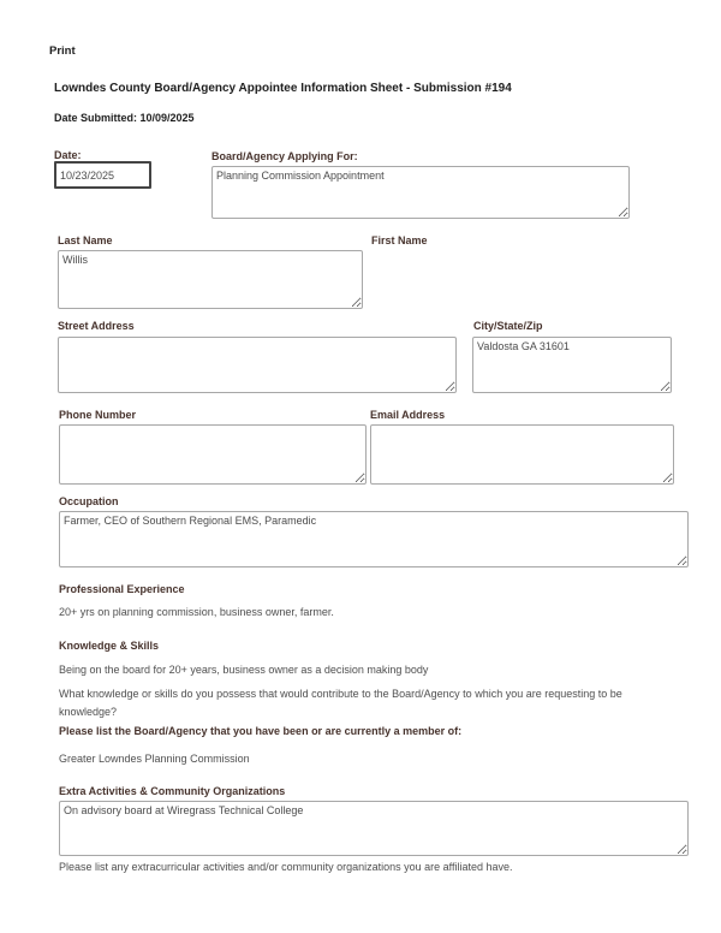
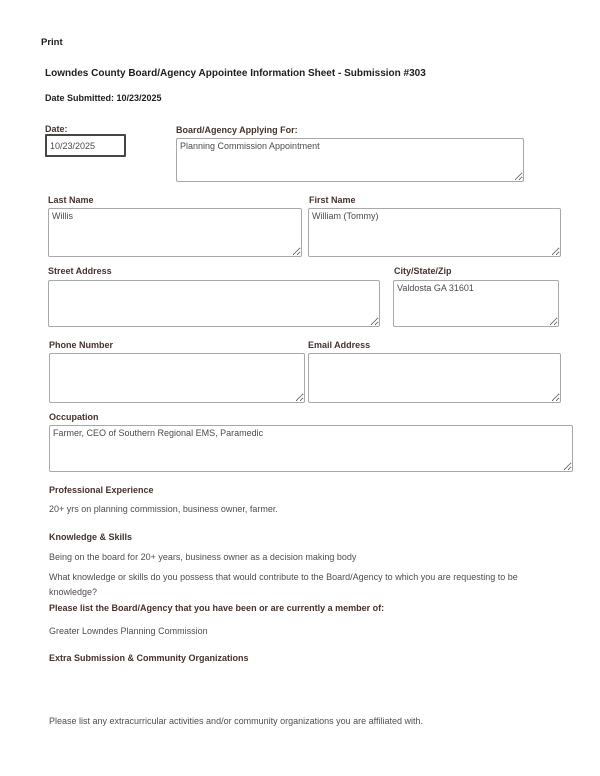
  Print
- Lowndes County Board/Agency Appointee Information Sheet - Submission #194
+ Lowndes County Board/Agency Appointee Information Sheet - Submission #303
- Date Submitted: 10/09/2025
+ Date Submitted: 10/23/2025
  Date:
  10/23/2025
  Board/Agency Applying For:
  Planning Commission Appointment
  Last Name
  Willis
  First Name
+ William (Tommy)
  Street Address
  City/State/Zip
  Valdosta GA 31601
  Phone Number
  Email Address
  Occupation
  Farmer, CEO of Southern Regional EMS, Paramedic
  Professional Experience
  20+ yrs on planning commission, business owner, farmer.
  Knowledge & Skills
  Being on the board for 20+ years, business owner as a decision making body
  What knowledge or skills do you possess that would contribute to the Board/Agency to which you are requesting to be knowledge?
  Please list the Board/Agency that you have been or are currently a member of:
  Greater Lowndes Planning Commission
- Extra Activities & Community Organizations
+ Extra Submission & Community Organizations
- On advisory board at Wiregrass Technical College
- Please list any extracurricular activities and/or community organizations you are affiliated have.
+ Please list any extracurricular activities and/or community organizations you are affiliated with.
